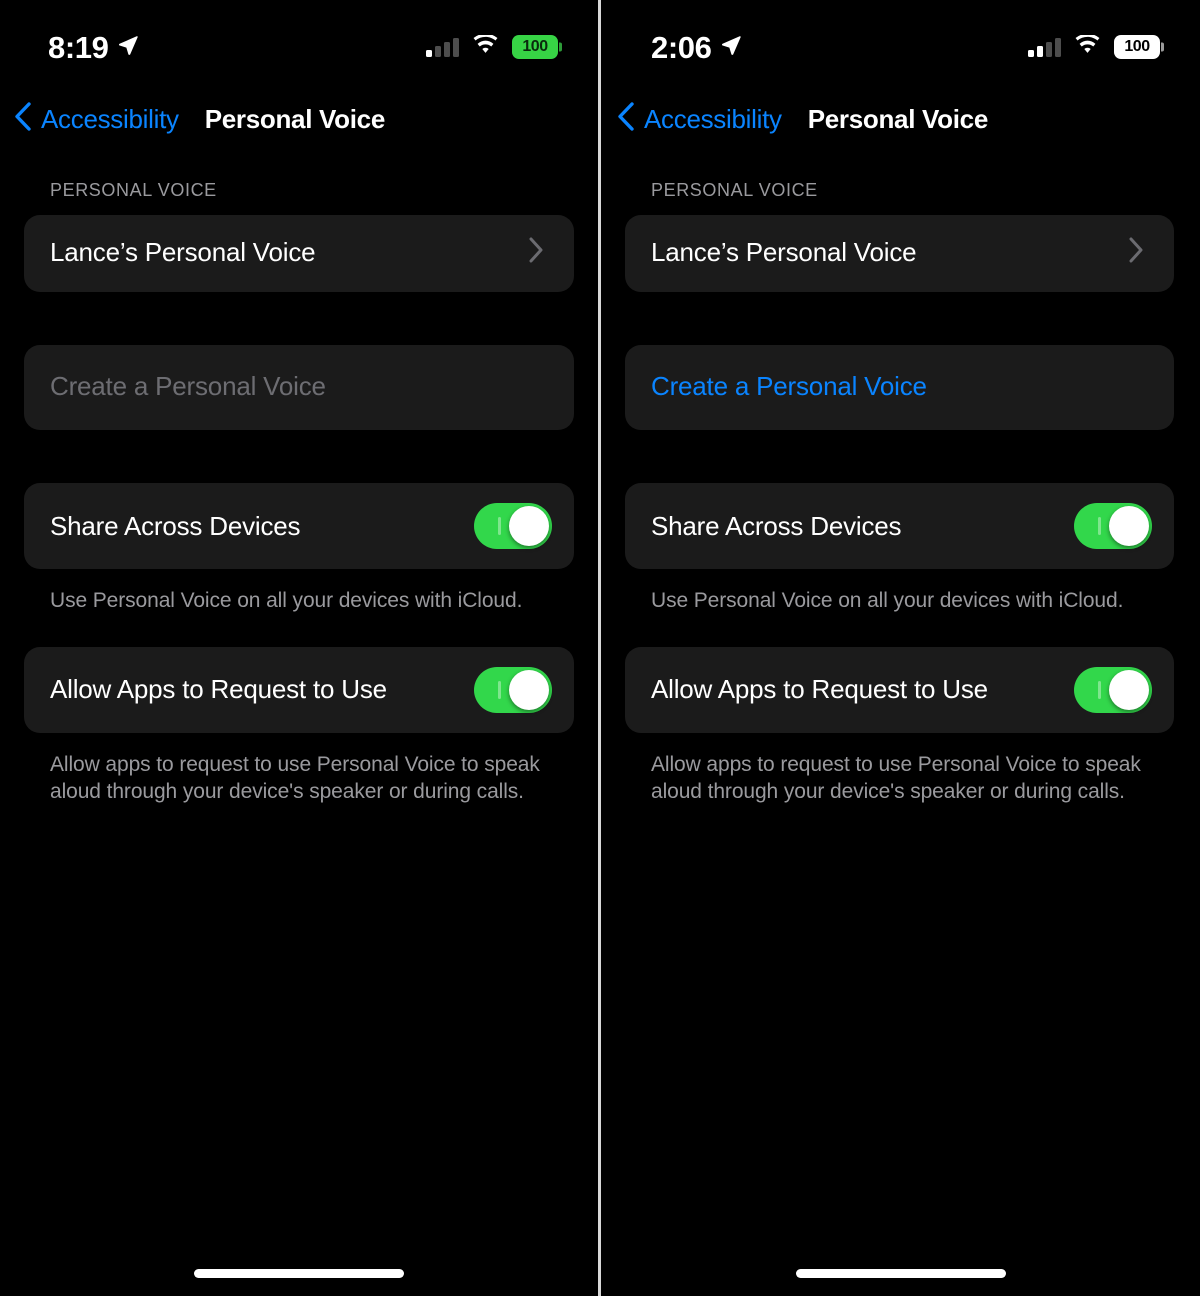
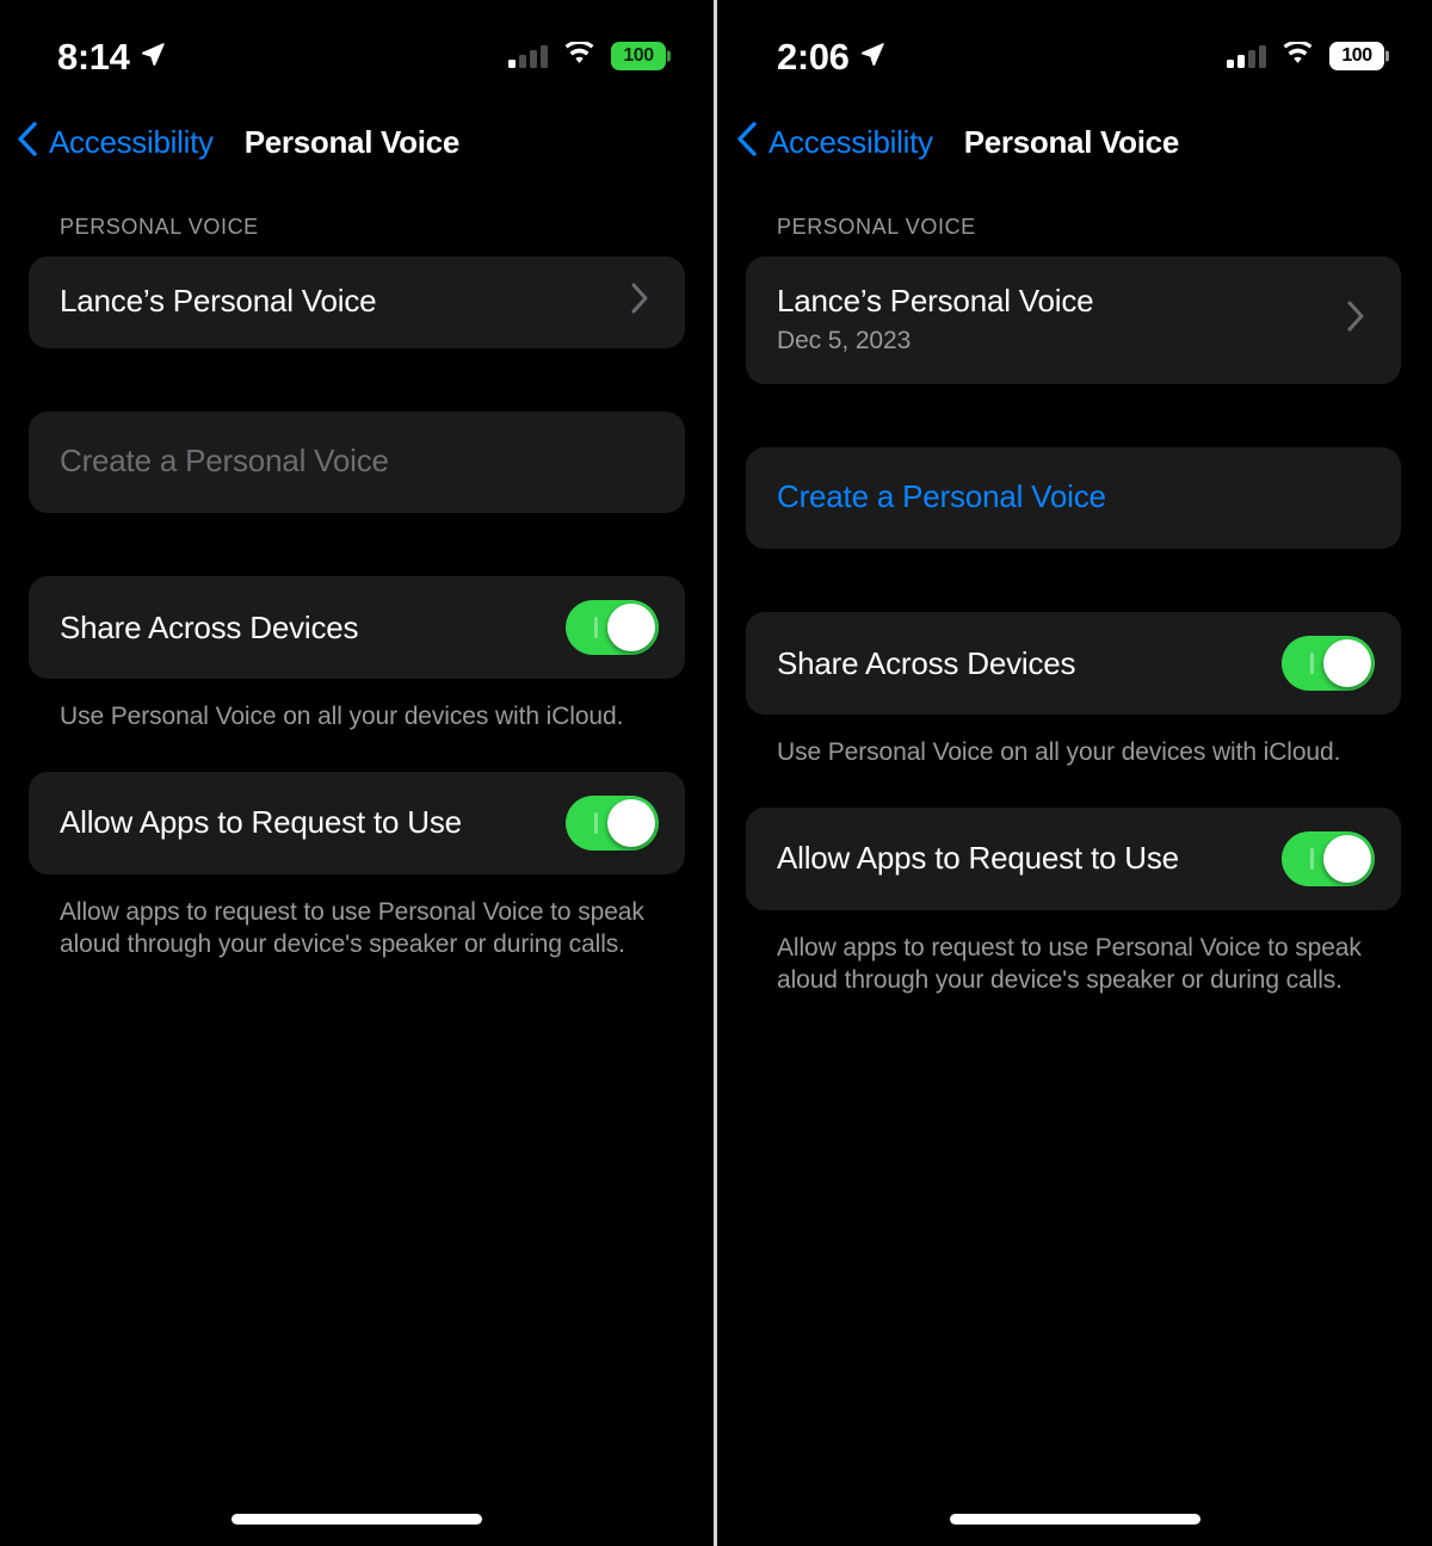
- 8:19
+ 8:14
  100
  Accessibility
  Personal Voice
  PERSONAL VOICE
  Lance’s Personal Voice
  Create a Personal Voice
  Share Across Devices
  Use Personal Voice on all your devices with iCloud.
  Allow Apps to Request to Use
  Allow apps to request to use Personal Voice to speak aloud through your device's speaker or during calls.
  2:06
  100
  Accessibility
  Personal Voice
  PERSONAL VOICE
  Lance’s Personal Voice
+ Dec 5, 2023
  Create a Personal Voice
  Share Across Devices
  Use Personal Voice on all your devices with iCloud.
  Allow Apps to Request to Use
  Allow apps to request to use Personal Voice to speak aloud through your device's speaker or during calls.
